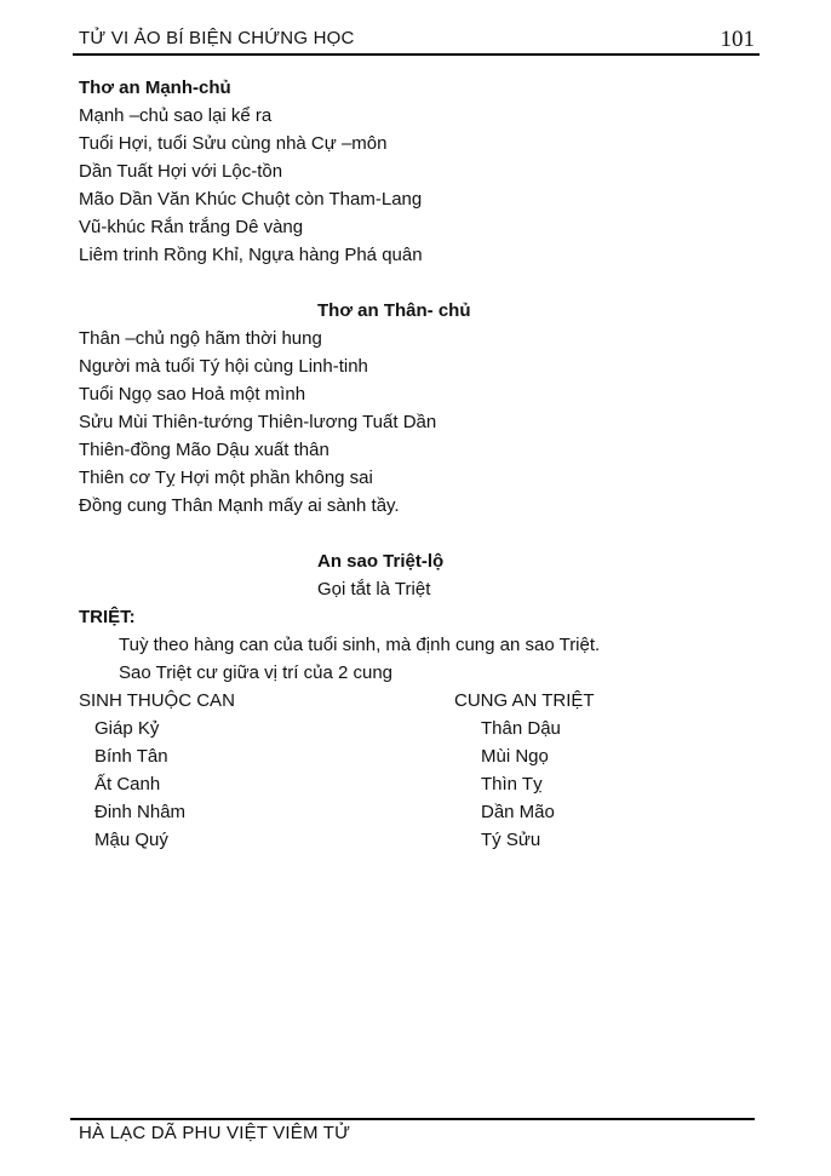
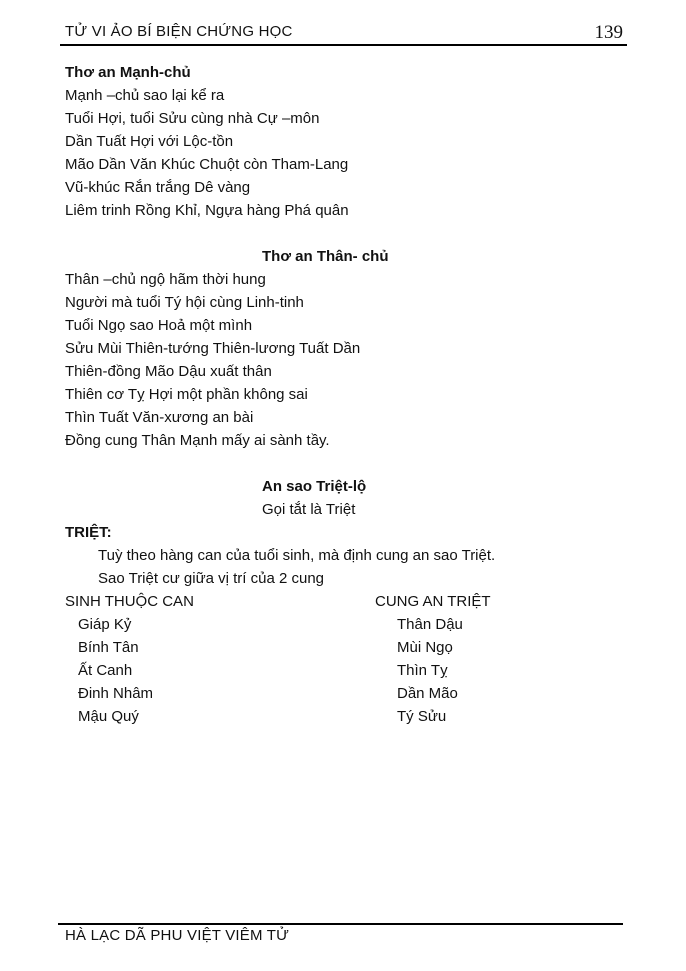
  TỬ VI ẢO BÍ BIỆN CHỨNG HỌC
- 101
+ 139
  Thơ an Mạnh-chủ
  Mạnh –chủ sao lại kể ra
  Tuổi Hợi, tuổi Sửu cùng nhà Cự –môn
  Dần Tuất Hợi với Lộc-tồn
  Mão Dần Văn Khúc Chuột còn Tham-Lang
  Vũ-khúc Rắn trắng Dê vàng
  Liêm trinh Rồng Khỉ, Ngựa hàng Phá quân
  Thơ an Thân- chủ
  Thân –chủ ngộ hãm thời hung
  Người mà tuổi Tý hội cùng Linh-tinh
  Tuổi Ngọ sao Hoả một mình
  Sửu Mùi Thiên-tướng Thiên-lương Tuất Dần
  Thiên-đồng Mão Dậu xuất thân
  Thiên cơ Tỵ Hợi một phần không sai
+ Thìn Tuất Văn-xương an bài
  Đồng cung Thân Mạnh mấy ai sành tầy.
  An sao Triệt-lộ
  Gọi tắt là Triệt
  TRIỆT:
  Tuỳ theo hàng can của tuổi sinh, mà định cung an sao Triệt.
  Sao Triệt cư giữa vị trí của 2 cung
  SINH THUỘC CAN
  CUNG AN TRIỆT
  Giáp Kỷ
  Thân Dậu
  Bính Tân
  Mùi Ngọ
  Ất Canh
  Thìn Tỵ
  Đinh Nhâm
  Dần Mão
  Mậu Quý
  Tý Sửu
  HÀ LẠC DÃ PHU VIỆT VIÊM TỬ
